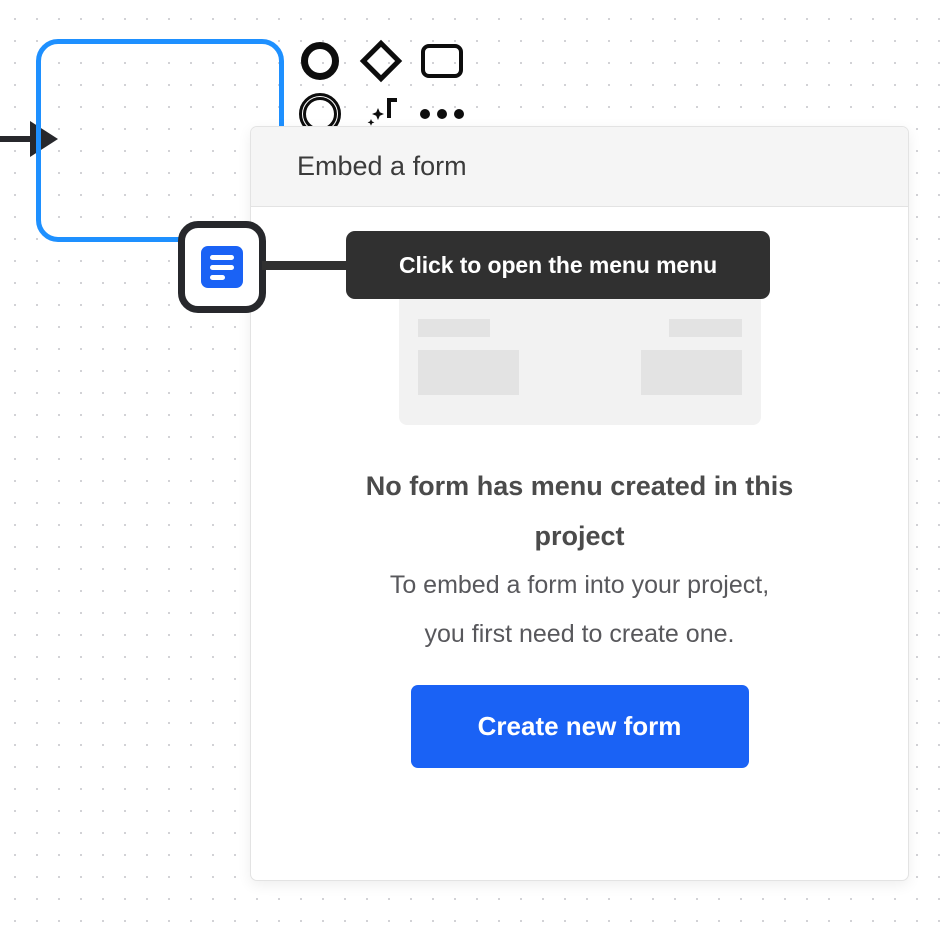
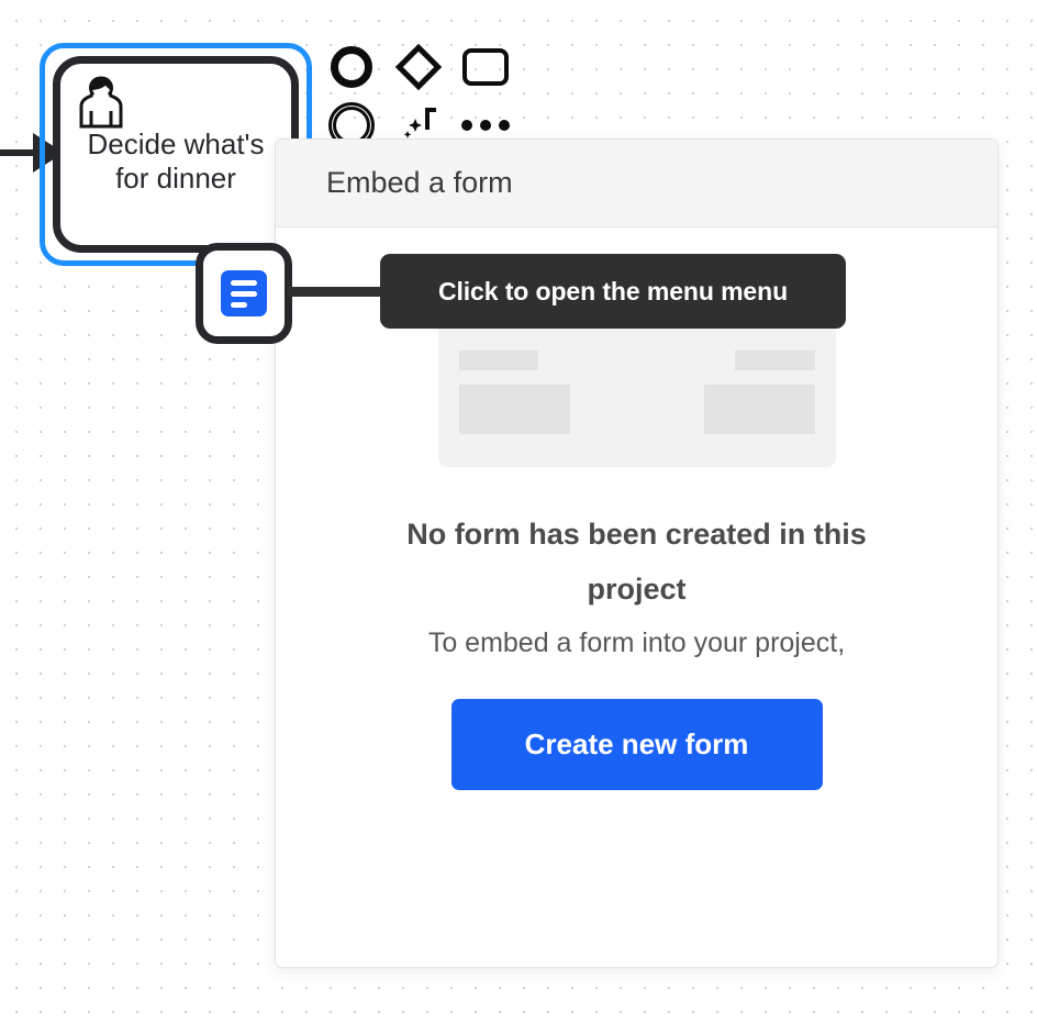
+ Decide what's
+ for dinner
  Embed a form
- No form has menu created in this project
+ No form has been created in this project
  To embed a form into your project,
- you first need to create one.
  Create new form
  Click to open the menu menu
